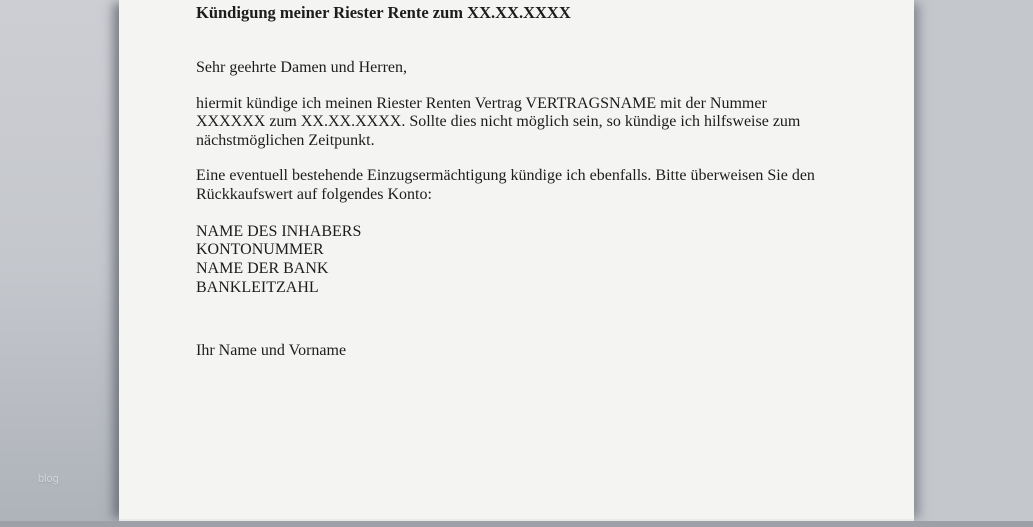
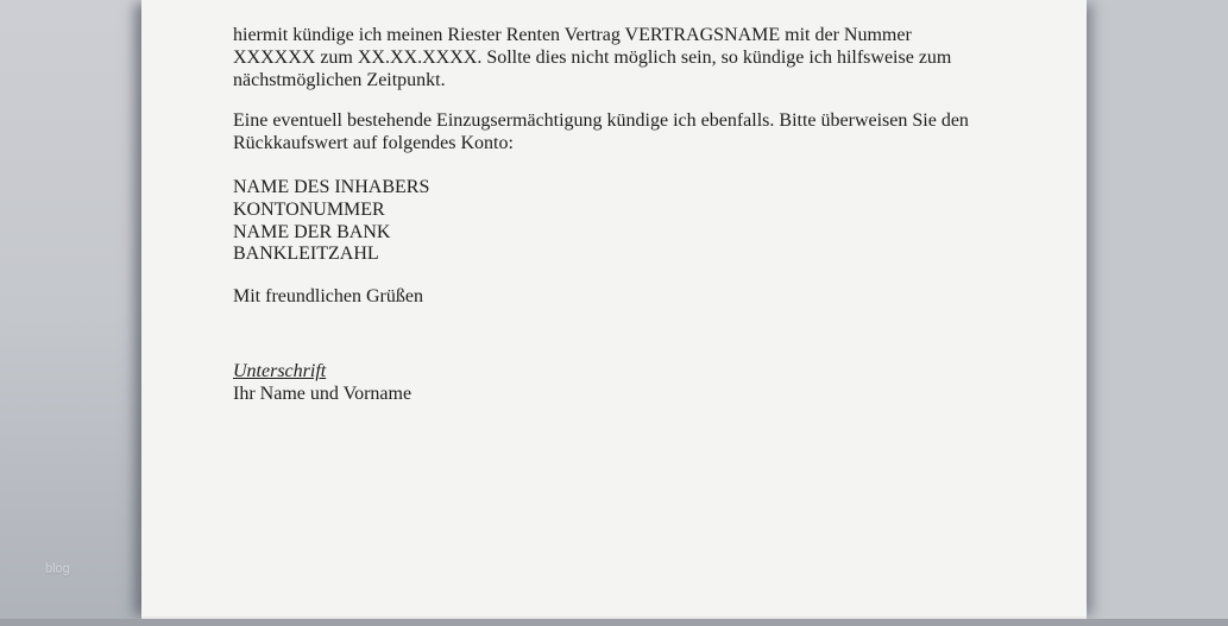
  blog
- Kündigung meiner Riester Rente zum XX.XX.XXXX
- Sehr geehrte Damen und Herren,
  hiermit kündige ich meinen Riester Renten Vertrag VERTRAGSNAME mit der Nummer
  XXXXXX zum XX.XX.XXXX. Sollte dies nicht möglich sein, so kündige ich hilfsweise zum
  nächstmöglichen Zeitpunkt.
  Eine eventuell bestehende Einzugsermächtigung kündige ich ebenfalls. Bitte überweisen Sie den
  Rückkaufswert auf folgendes Konto:
  NAME DES INHABERS
  KONTONUMMER
  NAME DER BANK
  BANKLEITZAHL
+ Mit freundlichen Grüßen
+ Unterschrift
  Ihr Name und Vorname
